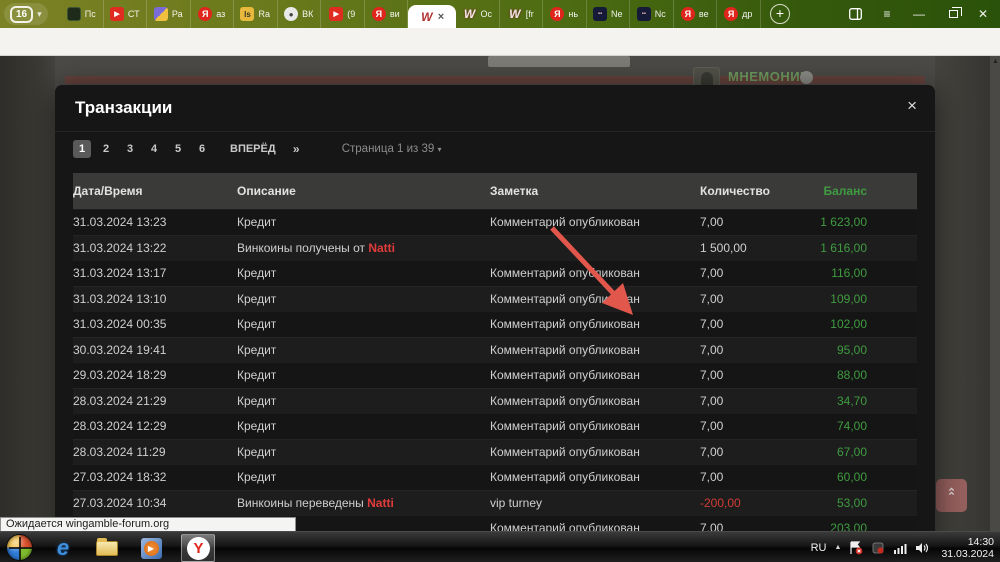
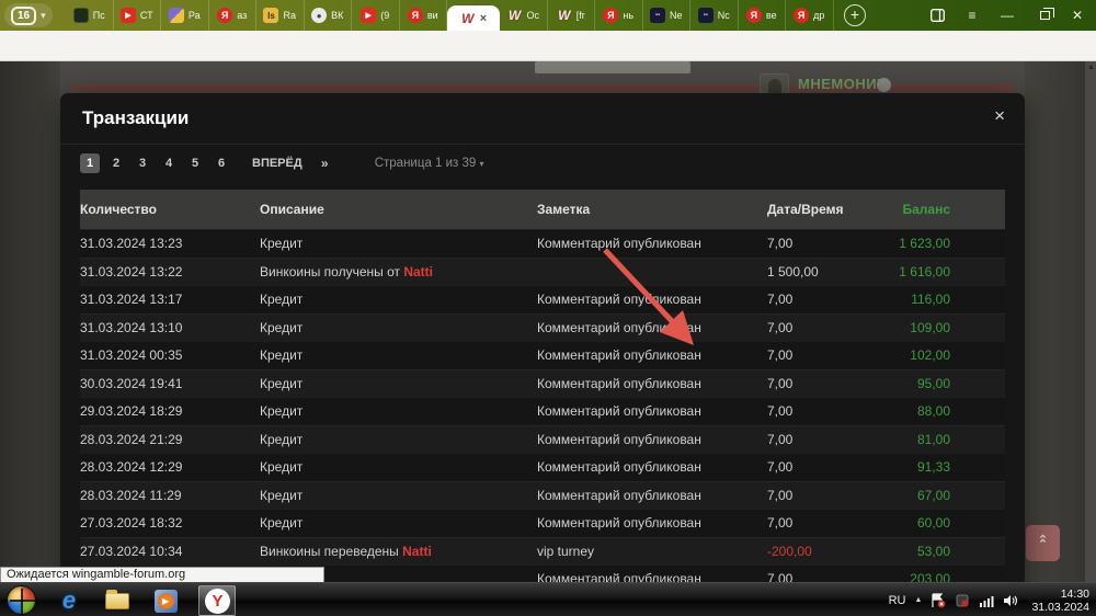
  16
  ▾
  Пс
  СТ
  Ра
  Я
  аз
  ls
  Ra
  ●
  ВК
  (9
  Я
  ви
  W
  ×
  W
  Ос
  W
  [fr
  Я
  нь
  Nе
  Nс
  Я
  ве
  Я
  др
  +
  ≡
  —
  ✕
  МНЕМОНИ
  ⌃
  ⌃
  Транзакции
  ×
  1
  2
  3
  4
  5
  6
  ВПЕРЁД
  »
  Страница 1 из 39
  ▾
- Дата/Время
+ Количество
  Описание
  Заметка
- Количество
+ Дата/Время
  Баланс
  31.03.2024 13:23
  Кредит
  Комментарий опубликован
  7,00
  1 623,00
  31.03.2024 13:22
  Винкоины получены от Natti
  1 500,00
  1 616,00
  31.03.2024 13:17
  Кредит
  Комментарий опуликован
  7,00
  116,00
  31.03.2024 13:10
  Кредит
  Комментарий опублиан
  7,00
  109,00
  31.03.2024 00:35
  Кредит
  Комментарий опубликован
  7,00
  102,00
  30.03.2024 19:41
  Кредит
  Комментарий опубликован
  7,00
  95,00
  29.03.2024 18:29
  Кредит
  Комментарий опубликован
  7,00
  88,00
  28.03.2024 21:29
  Кредит
  Комментарий опубликован
  7,00
- 34,70
+ 81,00
  28.03.2024 12:29
  Кредит
  Комментарий опубликован
  7,00
- 74,00
+ 91,33
  28.03.2024 11:29
  Кредит
  Комментарий опубликован
  7,00
  67,00
  27.03.2024 18:32
  Кредит
  Комментарий опубликован
  7,00
  60,00
  27.03.2024 10:34
  Винкоины переведены Natti
  vip turney
  -200,00
  53,00
  Комментарий опубликован
  7,00
  203,00
  Ожидается wingamble-forum.org
  e
  ▶
  Y
  RU
  14:30
  31.03.2024
